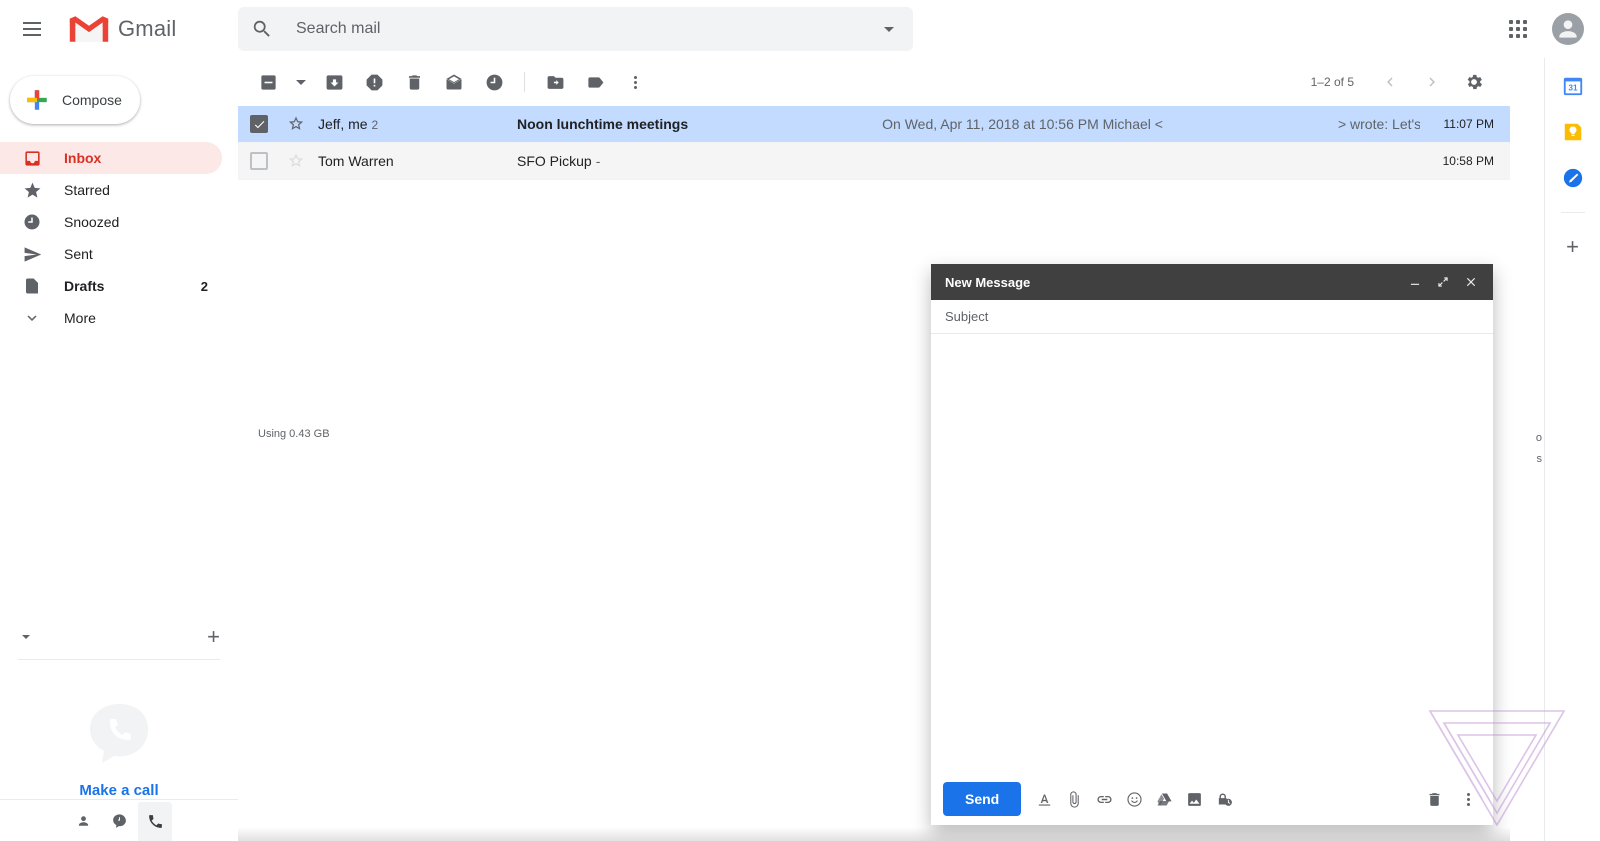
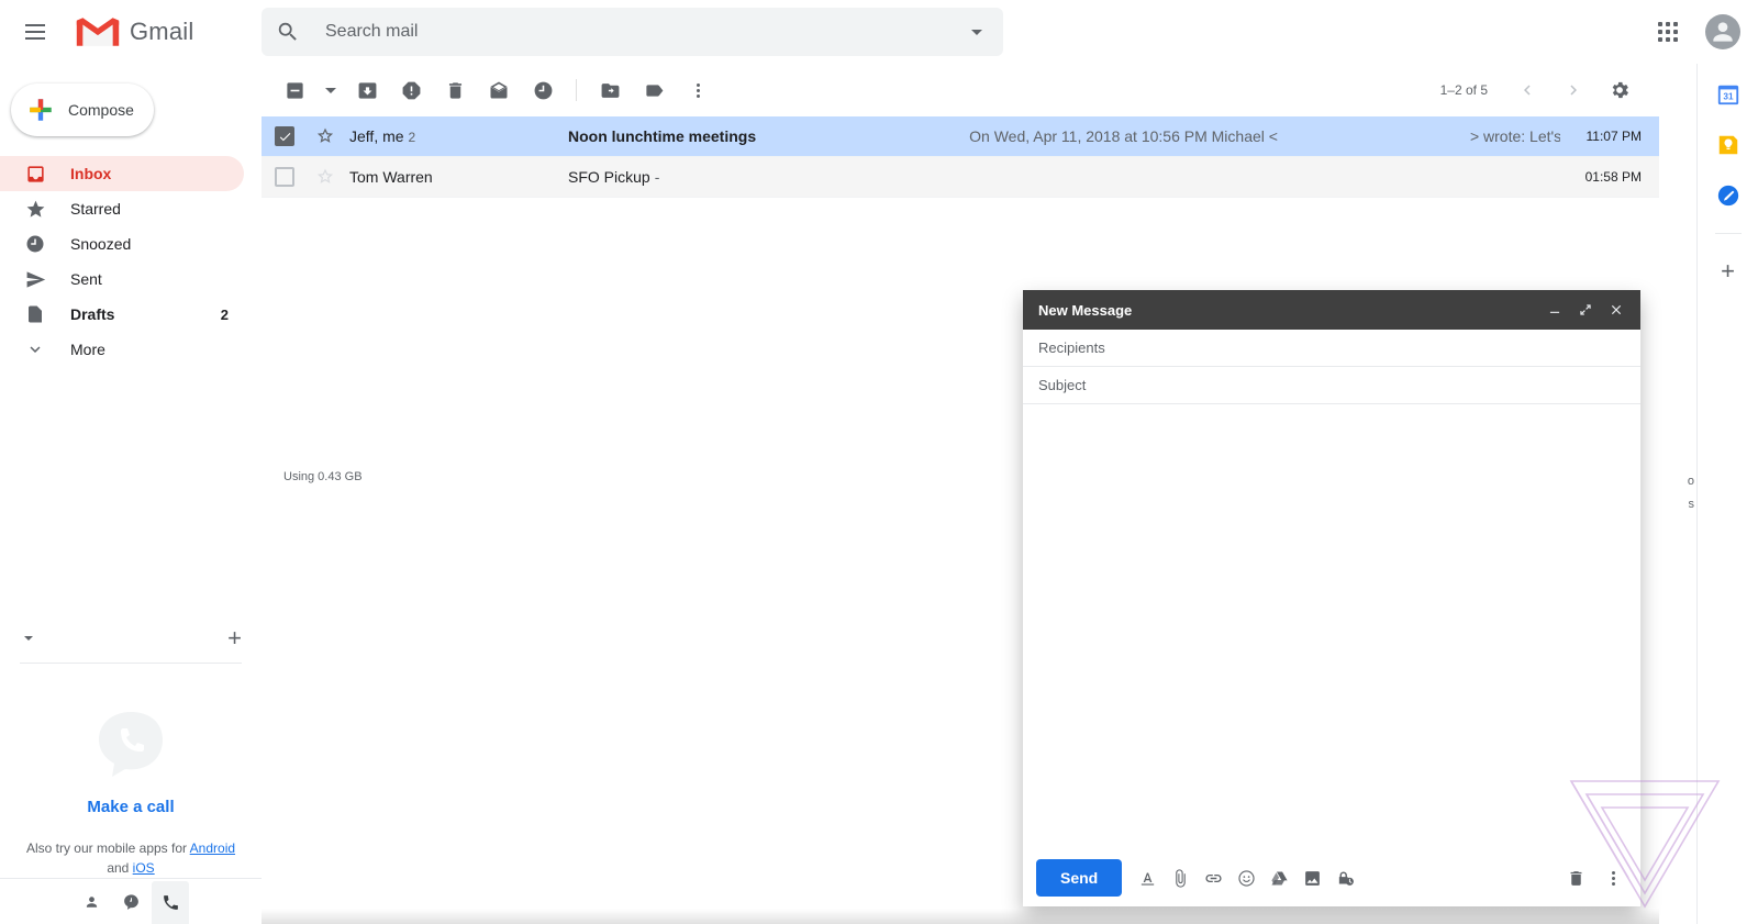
  Gmail
  Search mail
  Compose
  Inbox
  Starred
  Snoozed
  Sent
  Drafts
  2
  More
  +
  Make a call
+ Also try our mobile apps for Android and iOS
  1–2 of 5
  Jeff, me 2
  Noon lunchtime meetings
  On Wed, Apr 11, 2018 at 10:56 PM Michael <
  > wrote: Let's
  11:07 PM
  Tom Warren
  SFO Pickup
  -
- 10:58 PM
+ 01:58 PM
  Using 0.43 GB
  o
  s
  31
  +
  New Message
+ Recipients
  Subject
  Send
